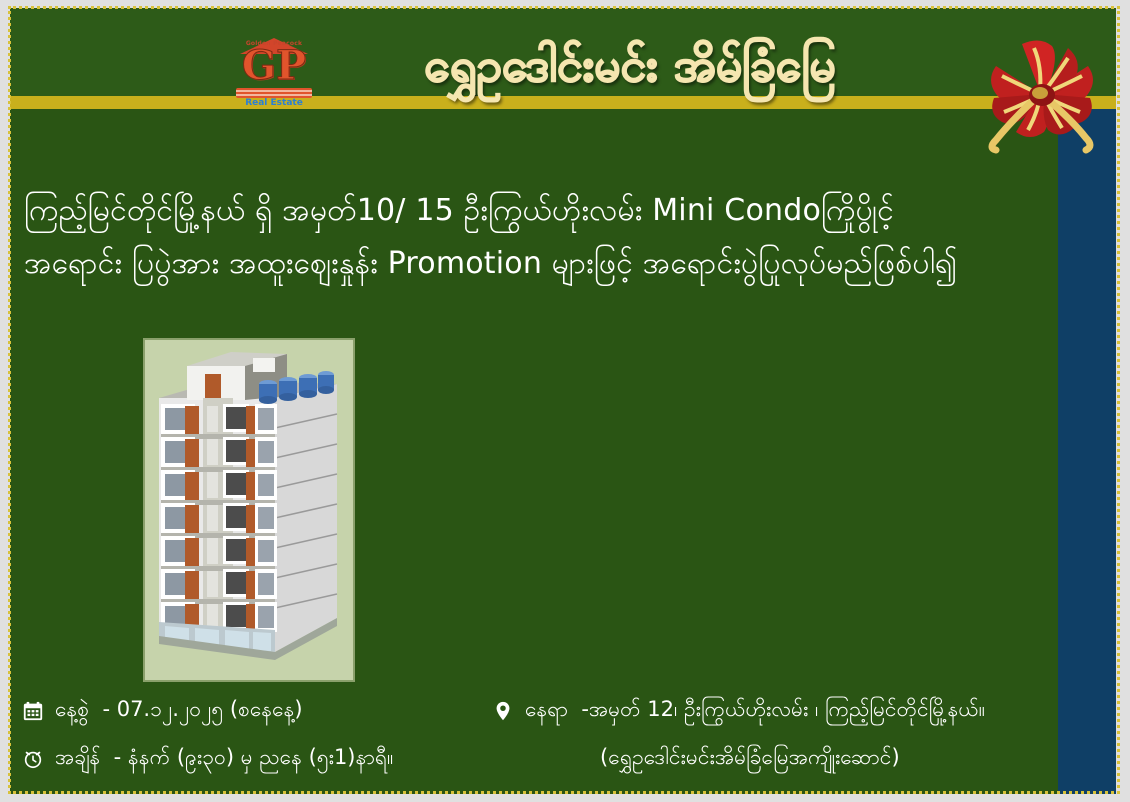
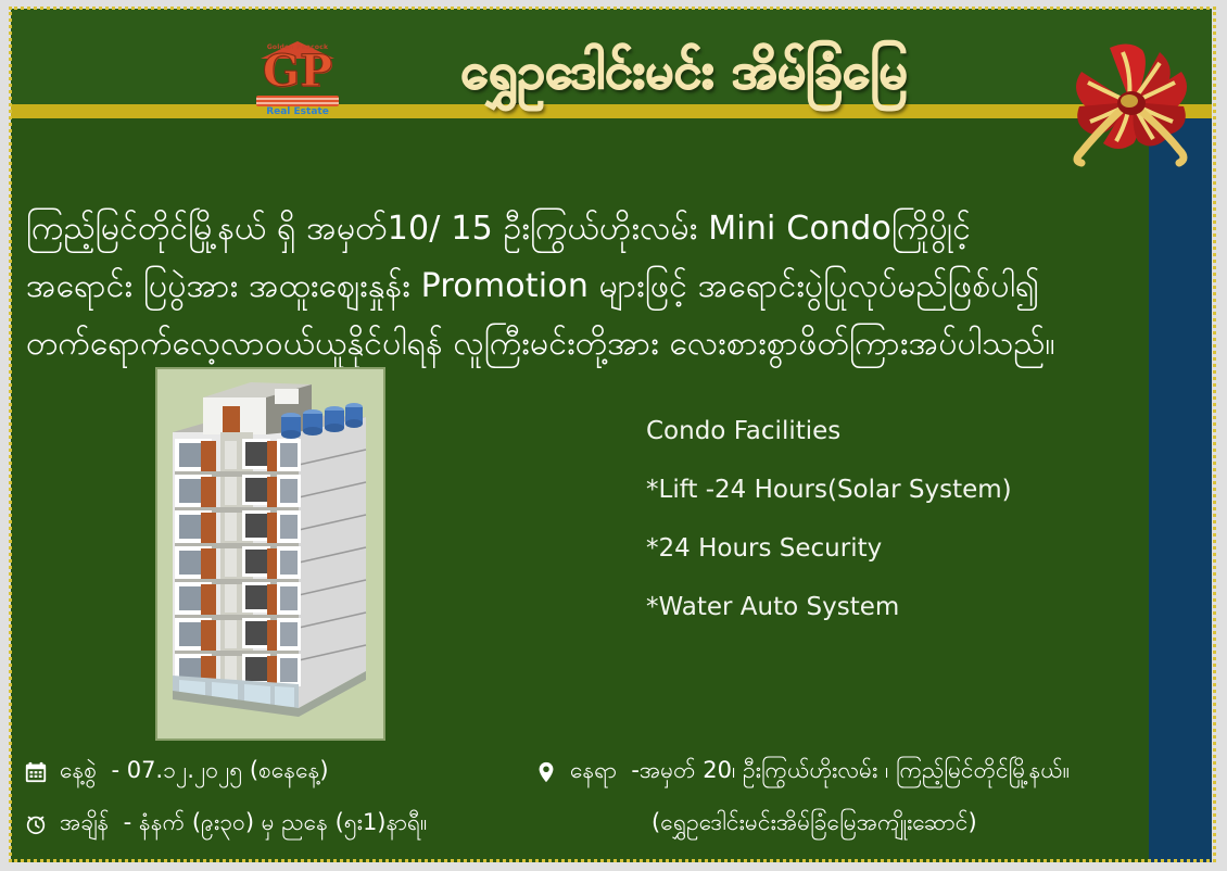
  GP
  Real Estate
  ရွှေဥဒေါင်းမင်း အိမ်ခြံမြေ
  ကြည့်မြင်တိုင်မြို့နယ် ရှိ အမှတ်10/ 15 ဦးကြွယ်ဟိုးလမ်း Mini Condoကြိုပွိုင့်
  အရောင်း ပြပွဲအား အထူးဈေးနှုန်း Promotion များဖြင့် အရောင်းပွဲပြုလုပ်မည်ဖြစ်ပါ၍
+ တက်ရောက်လေ့လာဝယ်ယူနိုင်ပါရန် လူကြီးမင်းတို့အား လေးစားစွာဖိတ်ကြားအပ်ပါသည်။
+ Condo Facilities
+ *Lift -24 Hours(Solar System)
+ *24 Hours Security
+ *Water Auto System
  နေ့စွဲ
  - 07.၁၂.၂၀၂၅ (စနေနေ့)
  နေရာ
- -အမှတ် 12၊ ဦးကြွယ်ဟိုးလမ်း ၊ ကြည့်မြင်တိုင်မြို့နယ်။
+ -အမှတ် 20၊ ဦးကြွယ်ဟိုးလမ်း ၊ ကြည့်မြင်တိုင်မြို့နယ်။
  အချိန်
  - နံနက် (၉း၃၀) မှ ညနေ (၅း1)နာရီ။
  (ရွှေဥဒေါင်းမင်းအိမ်ခြံမြေအကျိုးဆောင်)
